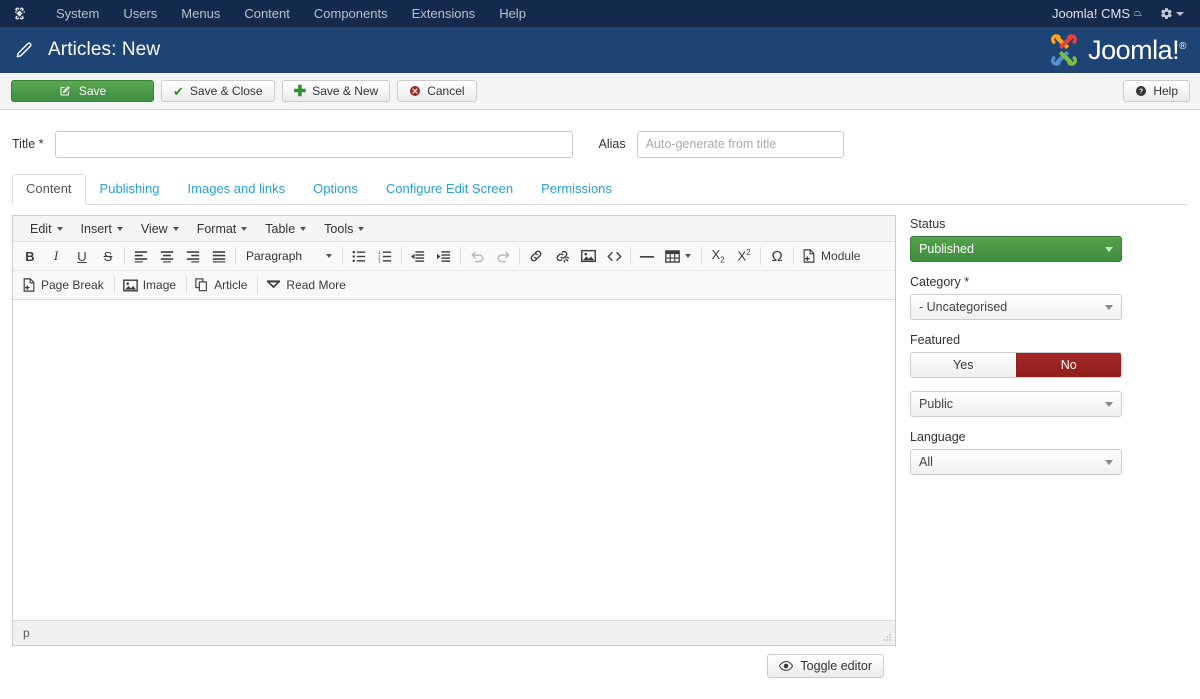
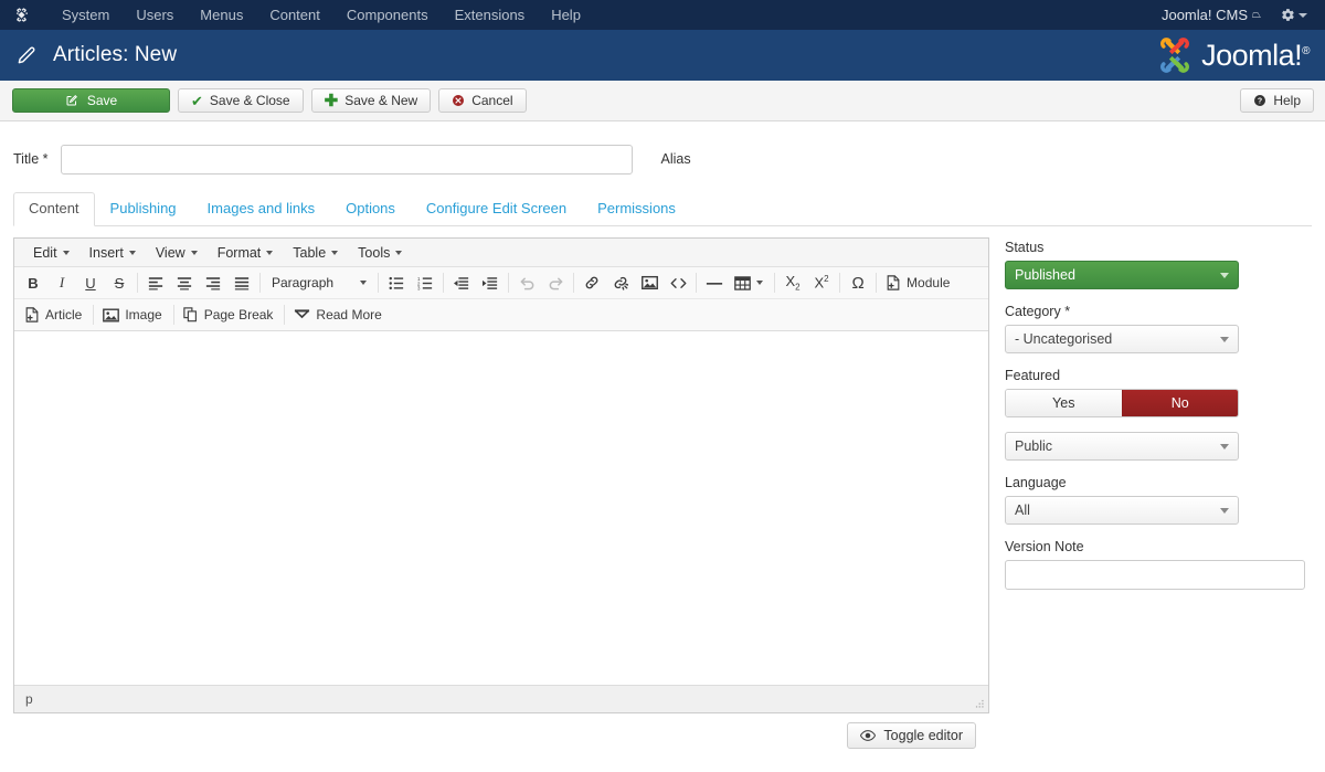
  System
  Users
  Menus
  Content
  Components
  Extensions
  Help
  Joomla! CMS
  ⏢
  Articles: New
  Joomla!®
  Save
  ✔
  Save & Close
  ✚
  Save & New
  Cancel
  Help
  Title *
  Alias
- Auto-generate from title
  Content
  Publishing
  Images and links
  Options
  Configure Edit Screen
  Permissions
  Edit
  Insert
  View
  Format
  Table
  Tools
  B
  I
  U
  S
  Paragraph
  X2
  X2
  Ω
  Module
- Page Break
+ Article
  Image
- Article
+ Page Break
  Read More
  p
  Status
  Published
  Category *
  - Uncategorised
  Featured
  Yes
  No
  Public
  Language
  All
+ Version Note
  Toggle editor
